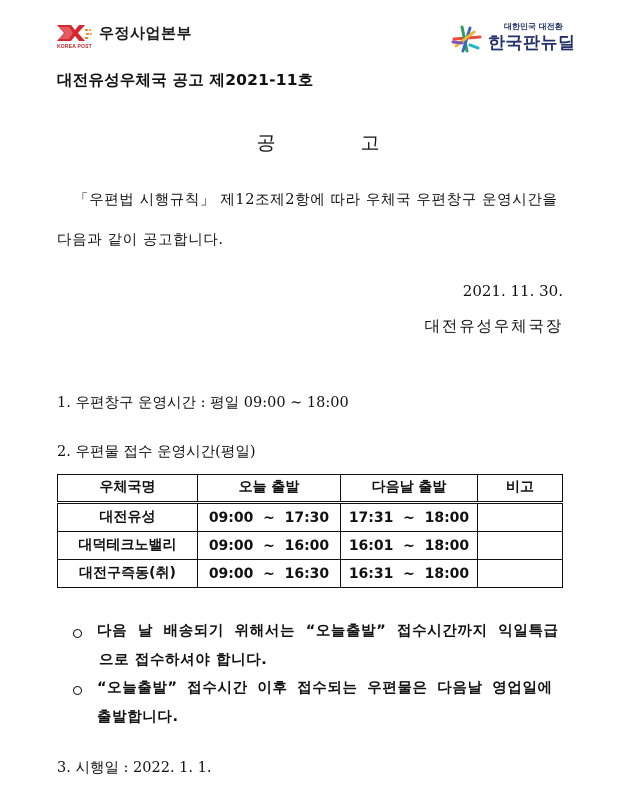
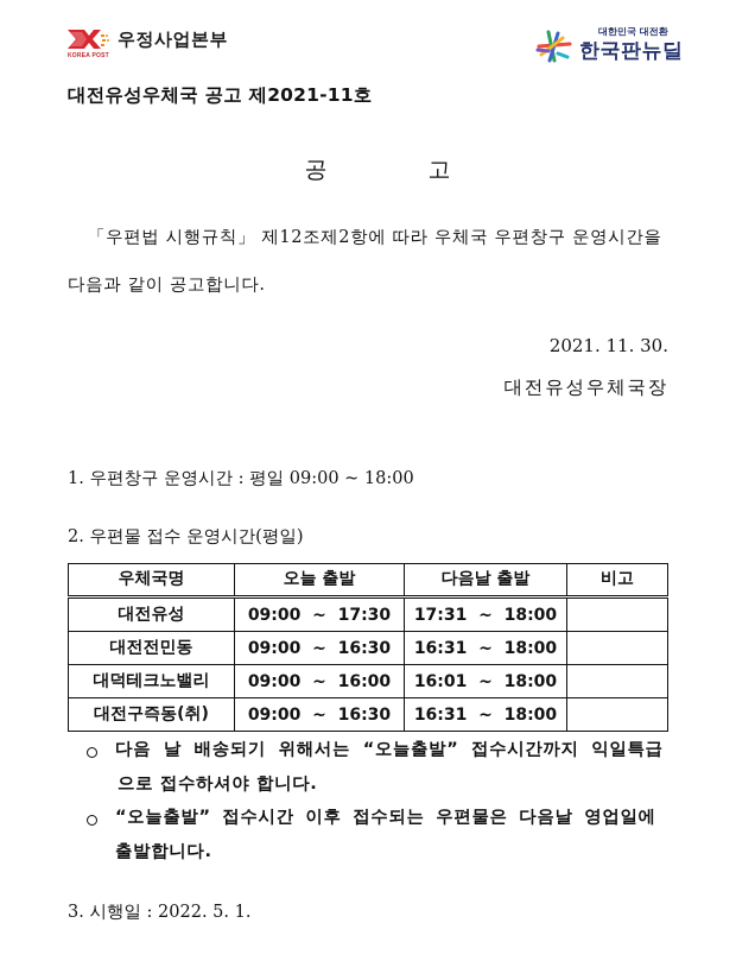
  우정사업본부
  대한민국 대전환
  한국판뉴딜
  대전유성우체국 공고 제2021-11호
  공 고
  「우편법 시행규칙」 제12조제2항에 따라 우체국 우편창구 운영시간을
  다음과 같이 공고합니다.
  2021. 11. 30.
  대전유성우체국장
  1. 우편창구 운영시간 : 평일 09:00 ~ 18:00
  2. 우편물 접수 운영시간(평일)
  우체국명	오늘 출발	다음날 출발	비고
  대전유성	09:00 ~ 17:30	17:31 ~ 18:00
+ 대전전민동	09:00 ~ 16:30	16:31 ~ 18:00
  대덕테크노밸리	09:00 ~ 16:00	16:01 ~ 18:00
  대전구즉동(취)	09:00 ~ 16:30	16:31 ~ 18:00
  다음 날 배송되기 위해서는 “오늘출발” 접수시간까지 익일특급
  으로 접수하셔야 합니다.
  “오늘출발” 접수시간 이후 접수되는 우편물은 다음날 영업일에
  출발합니다.
- 3. 시행일 : 2022. 1. 1.
+ 3. 시행일 : 2022. 5. 1.
